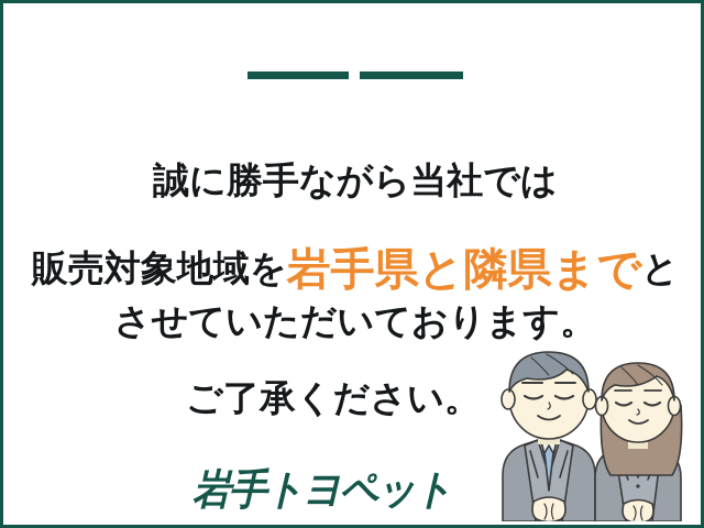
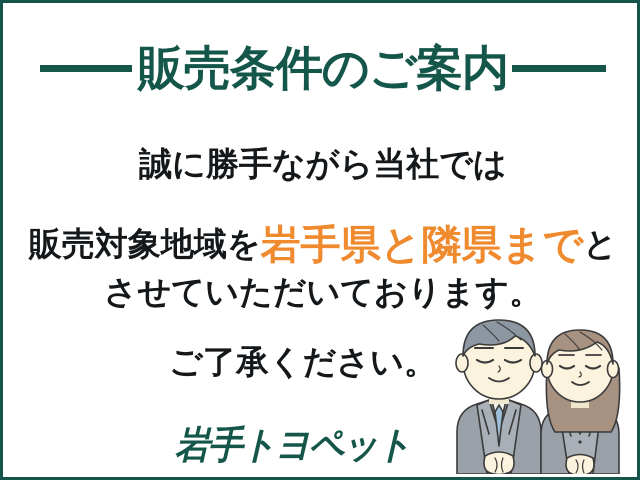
+ 販売条件のご案内
  誠に勝手ながら当社では
  販売対象地域を岩手県と隣県までと
  させていただいております。
  ご了承ください。
  岩手トヨペット
